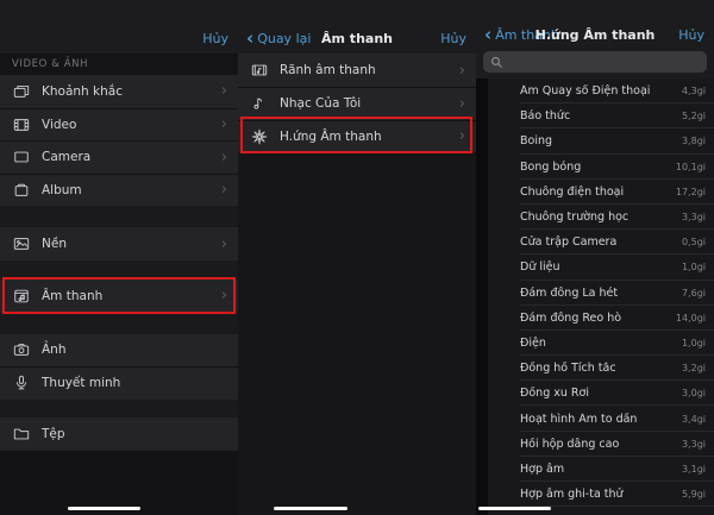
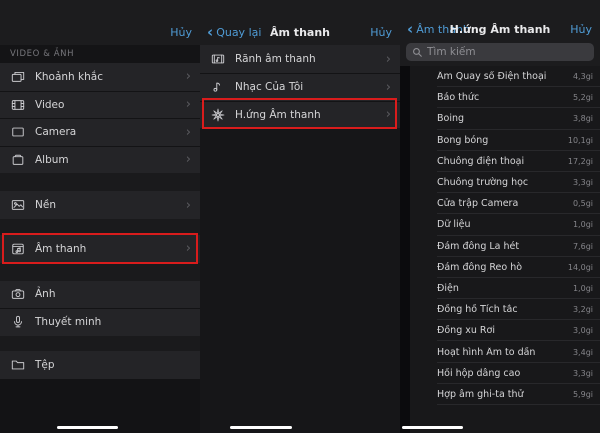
  Hủy
  VIDEO & ẢNH
  Khoảnh khắc
  ›
  Video
  ›
  Camera
  ›
  Album
  ›
  Nền
  ›
  Âm thanh
  ›
  Ảnh
  Thuyết minh
  Tệp
  ‹
  Quay lại
  Âm thanh
  Hủy
  Rãnh âm thanh
  ›
  Nhạc Của Tôi
  ›
  H.ứng Âm thanh
  ›
  ‹
  Âm thanh
  H.ứng Âm thanh
  Hủy
+ Tìm kiếm
  Âm Quay số Điện thoại
  4,3gi
  Báo thức
  5,2gi
  Boing
  3,8gi
  Bong bóng
  10,1gi
  Chuông điện thoại
  17,2gi
  Chuông trường học
  3,3gi
  Cửa trập Camera
  0,5gi
  Dữ liệu
  1,0gi
  Đám đông La hét
  7,6gi
  Đám đông Reo hò
  14,0gi
  Điện
  1,0gi
  Đồng hồ Tích tắc
  3,2gi
  Đồng xu Rơi
  3,0gi
  Hoạt hình Âm to dần
  3,4gi
  Hồi hộp dâng cao
  3,3gi
- Hợp âm
- 3,1gi
  Hợp âm ghi-ta thử
  5,9gi
